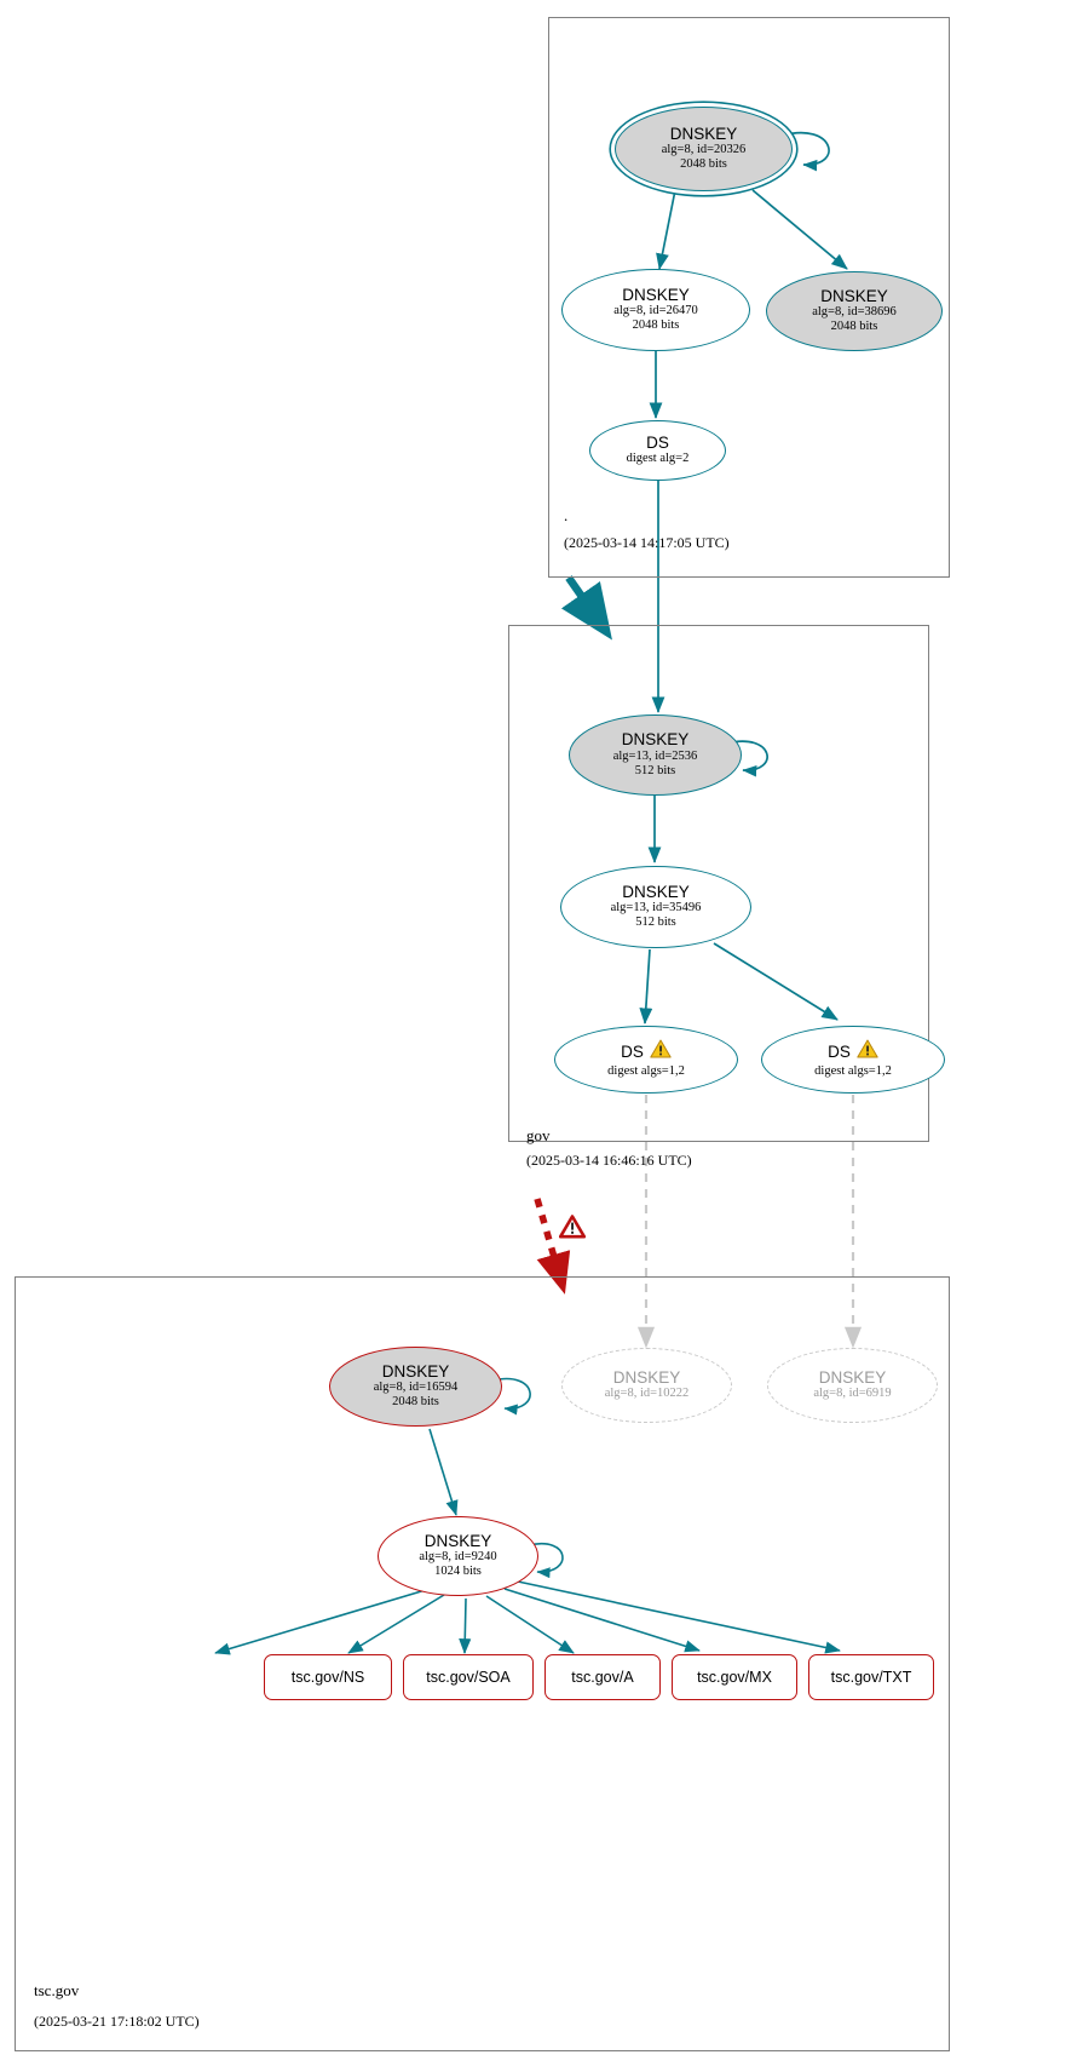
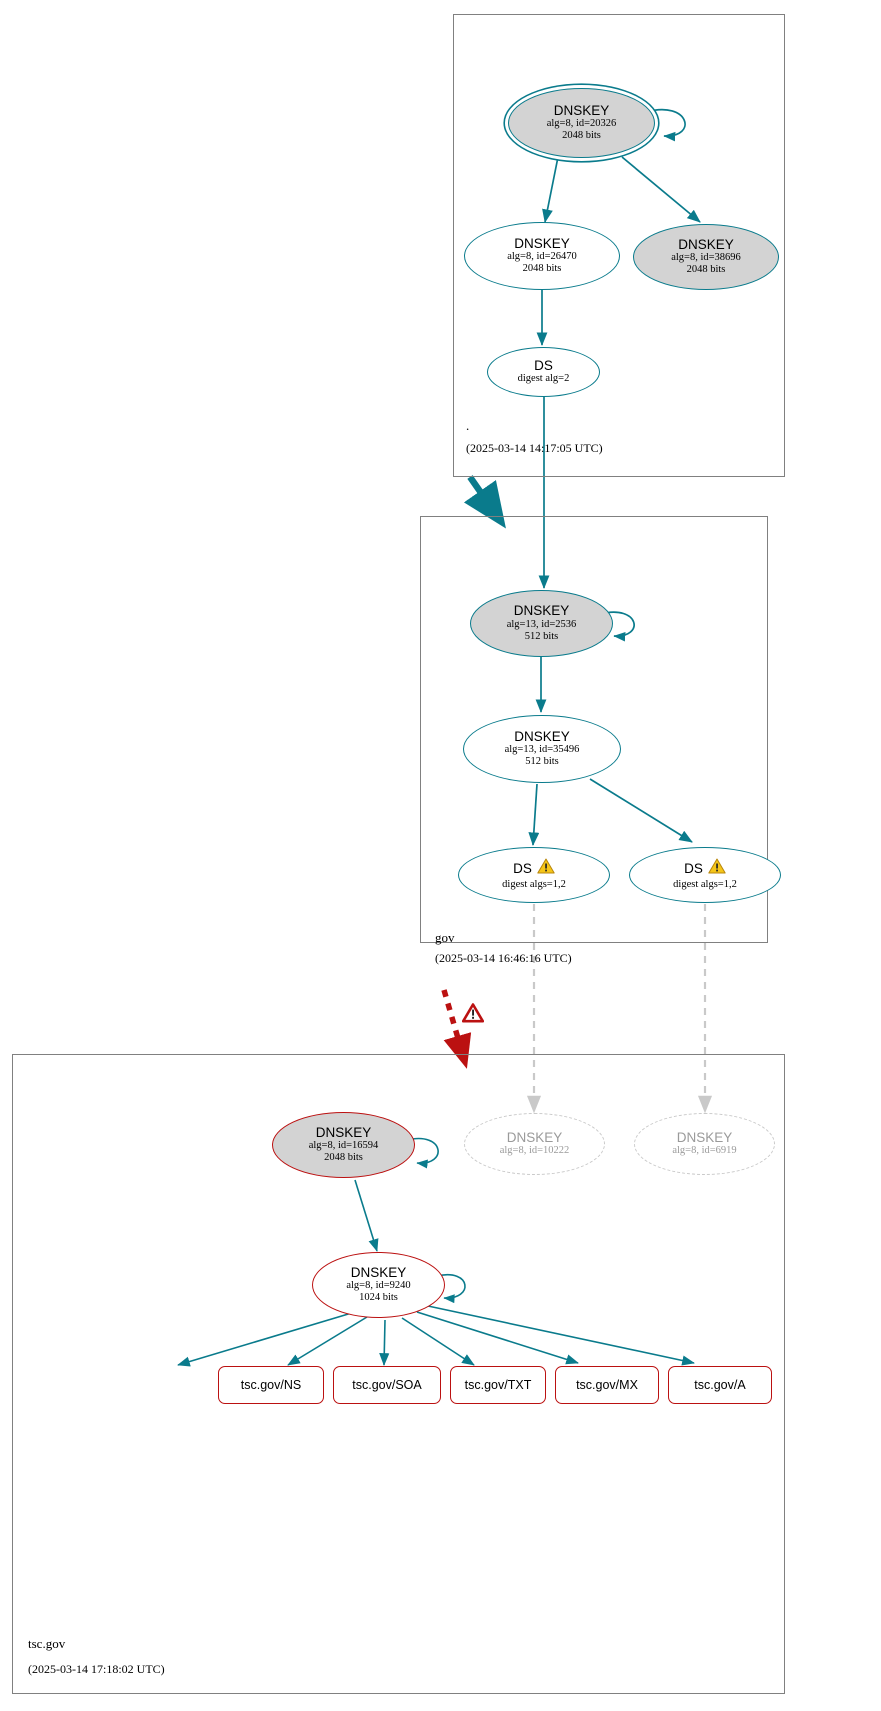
  .
  (2025-03-14 14:17:05 UTC)
  DNSKEY
  alg=8, id=20326
  2048 bits
  DNSKEY
  alg=8, id=26470
  2048 bits
  DNSKEY
  alg=8, id=38696
  2048 bits
  DS
  digest alg=2
  gov
  (2025-03-14 16:46:16 UTC)
  DNSKEY
  alg=13, id=2536
  512 bits
  DNSKEY
  alg=13, id=35496
  512 bits
  DS
  digest algs=1,2
  DS
  digest algs=1,2
  tsc.gov
- (2025-03-21 17:18:02 UTC)
+ (2025-03-14 17:18:02 UTC)
  DNSKEY
  alg=8, id=16594
  2048 bits
  DNSKEY
  alg=8, id=10222
  DNSKEY
  alg=8, id=6919
  DNSKEY
  alg=8, id=9240
  1024 bits
  tsc.gov/NS
  tsc.gov/SOA
- tsc.gov/A
+ tsc.gov/TXT
  tsc.gov/MX
- tsc.gov/TXT
+ tsc.gov/A
